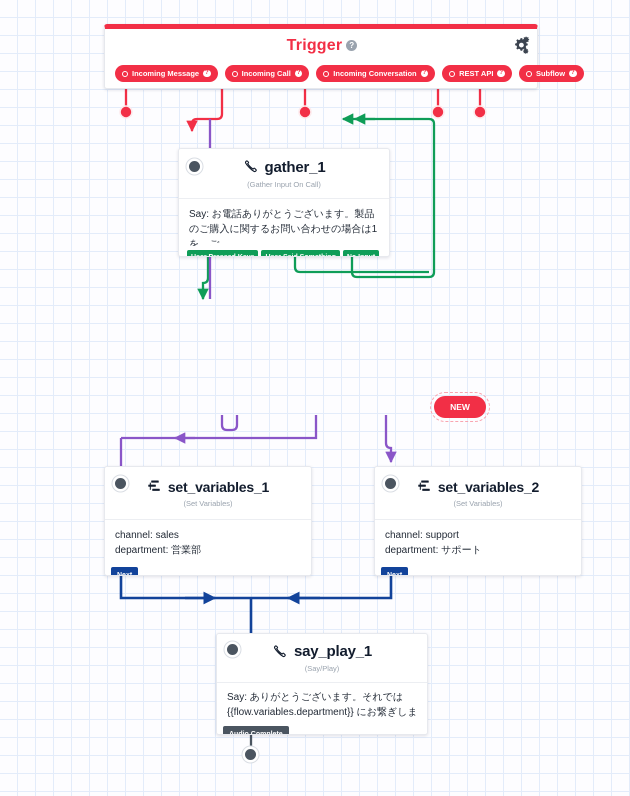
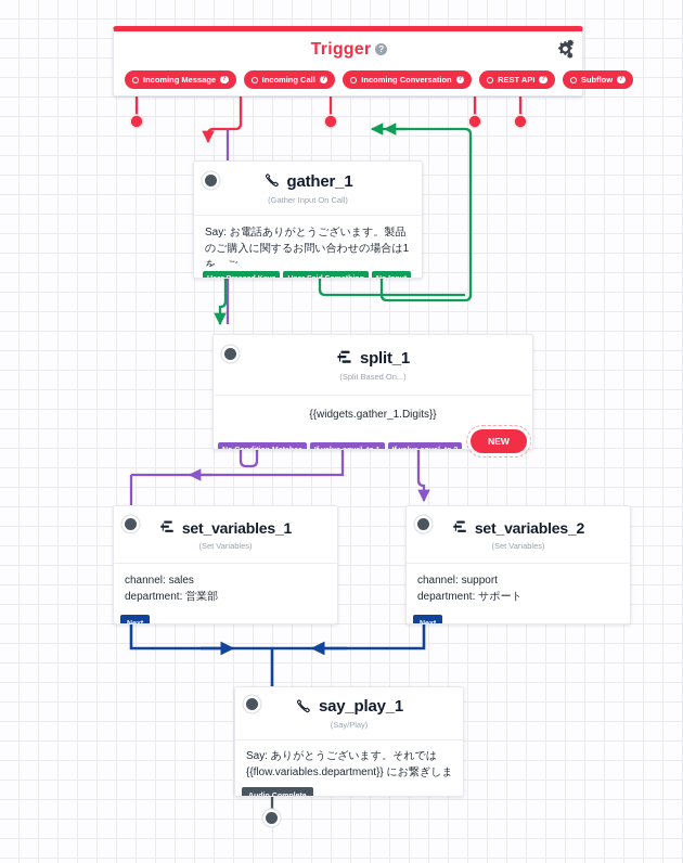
  Trigger ?
  Incoming Message
  Incoming Call
  Incoming Conversation
  REST API
  Subflow
  gather_1
  (Gather Input On Call)
  Say: お電話ありがとうございます。製品のご購入に関するお問い合わせの場合は1を、ご
+ split_1
+ (Split Based On...)
+ {{widgets.gather_1.Digits}}
  NEW
  set_variables_1
  (Set Variables)
  channel: sales
  department: 営業部
  set_variables_2
  (Set Variables)
  channel: support
  department: サポート
  say_play_1
  (Say/Play)
  Say: ありがとうございます。それでは
  {{flow.variables.department}} にお繋ぎしま
